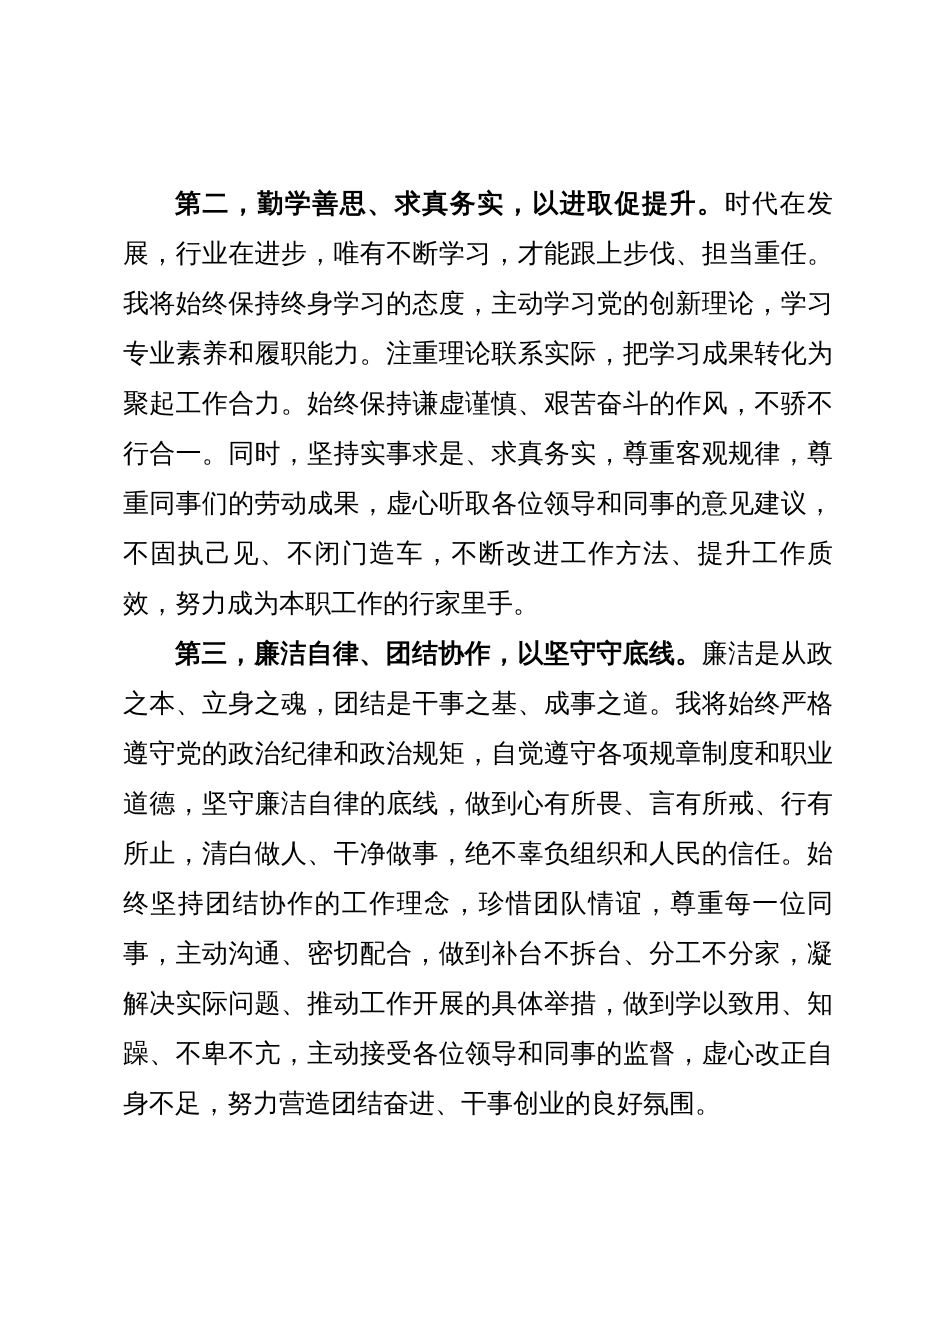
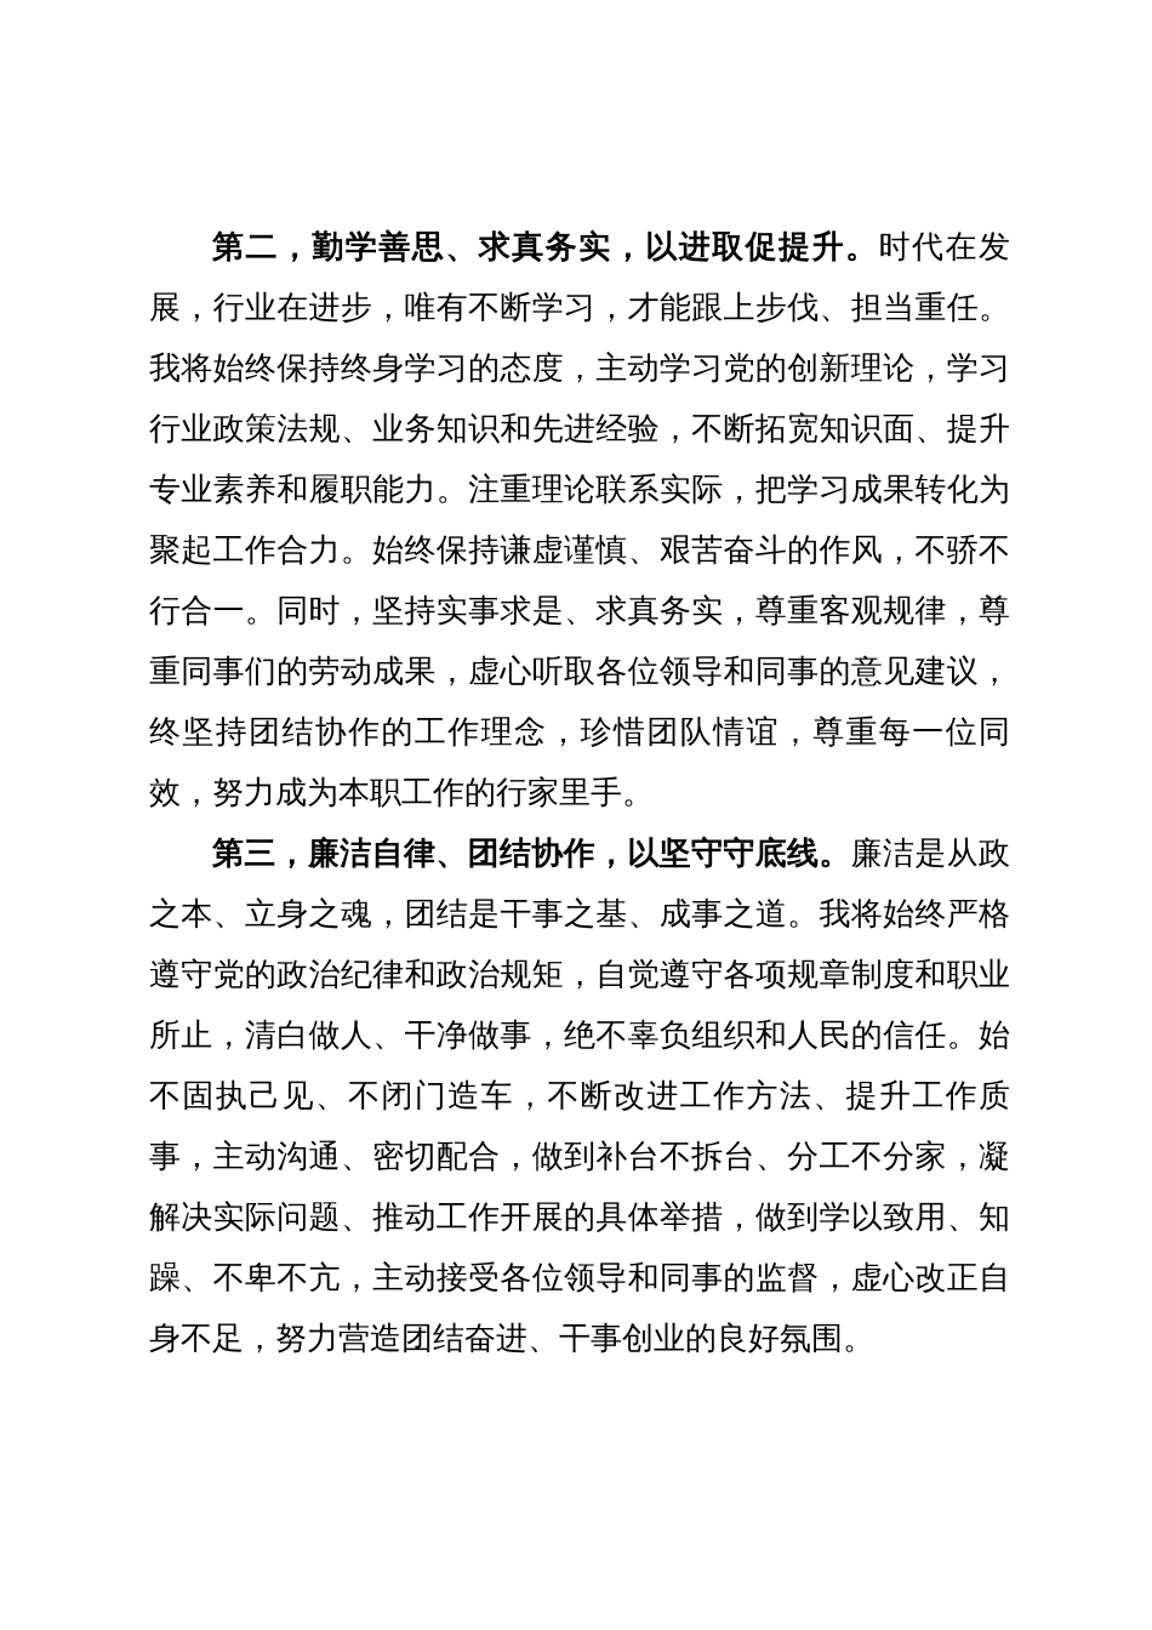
  第二，勤学善思、求真务实，以进取促提升。时代在发
  展，行业在进步，唯有不断学习，才能跟上步伐、担当重任。
  我将始终保持终身学习的态度，主动学习党的创新理论，学习
+ 行业政策法规、业务知识和先进经验，不断拓宽知识面、提升
  专业素养和履职能力。注重理论联系实际，把学习成果转化为
  聚起工作合力。始终保持谦虚谨慎、艰苦奋斗的作风，不骄不
  行合一。同时，坚持实事求是、求真务实，尊重客观规律，尊
  重同事们的劳动成果，虚心听取各位领导和同事的意见建议，
- 不固执己见、不闭门造车，不断改进工作方法、提升工作质
+ 终坚持团结协作的工作理念，珍惜团队情谊，尊重每一位同
  效，努力成为本职工作的行家里手。
  第三，廉洁自律、团结协作，以坚守守底线。廉洁是从政
  之本、立身之魂，团结是干事之基、成事之道。我将始终严格
  遵守党的政治纪律和政治规矩，自觉遵守各项规章制度和职业
- 道德，坚守廉洁自律的底线，做到心有所畏、言有所戒、行有
  所止，清白做人、干净做事，绝不辜负组织和人民的信任。始
- 终坚持团结协作的工作理念，珍惜团队情谊，尊重每一位同
+ 不固执己见、不闭门造车，不断改进工作方法、提升工作质
  事，主动沟通、密切配合，做到补台不拆台、分工不分家，凝
  解决实际问题、推动工作开展的具体举措，做到学以致用、知
  躁、不卑不亢，主动接受各位领导和同事的监督，虚心改正自
  身不足，努力营造团结奋进、干事创业的良好氛围。
